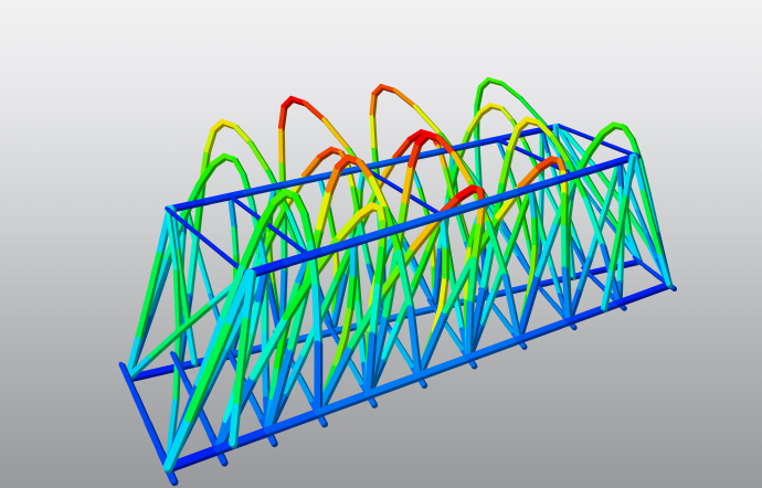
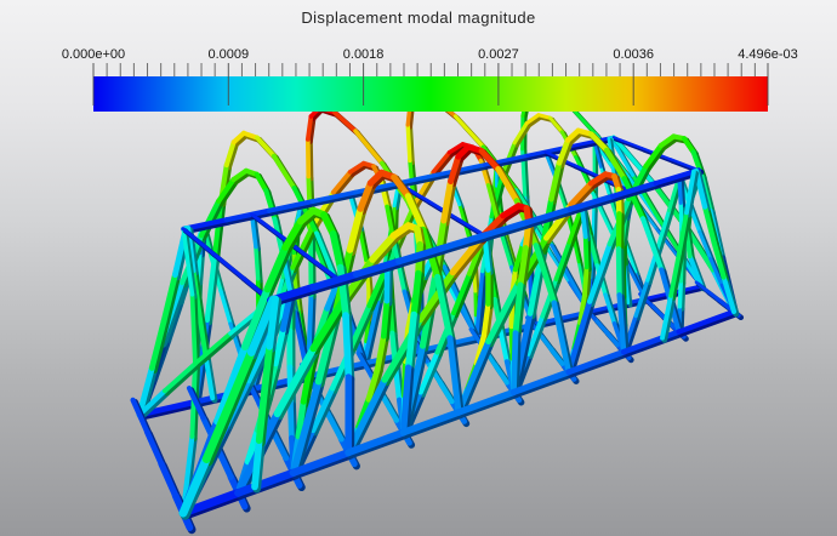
+ Displacement modal magnitude
+ 0.000e+00
+ 0.0009
+ 0.0018
+ 0.0027
+ 0.0036
+ 4.496e-03
